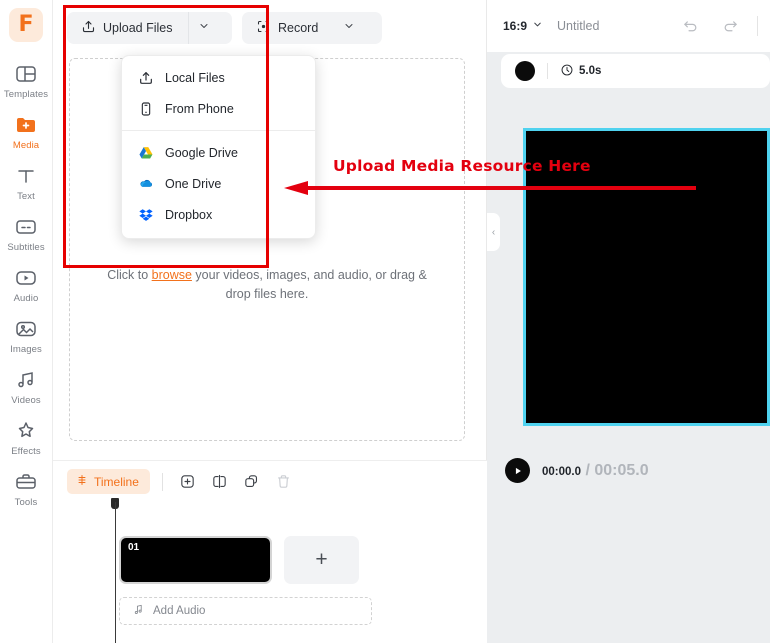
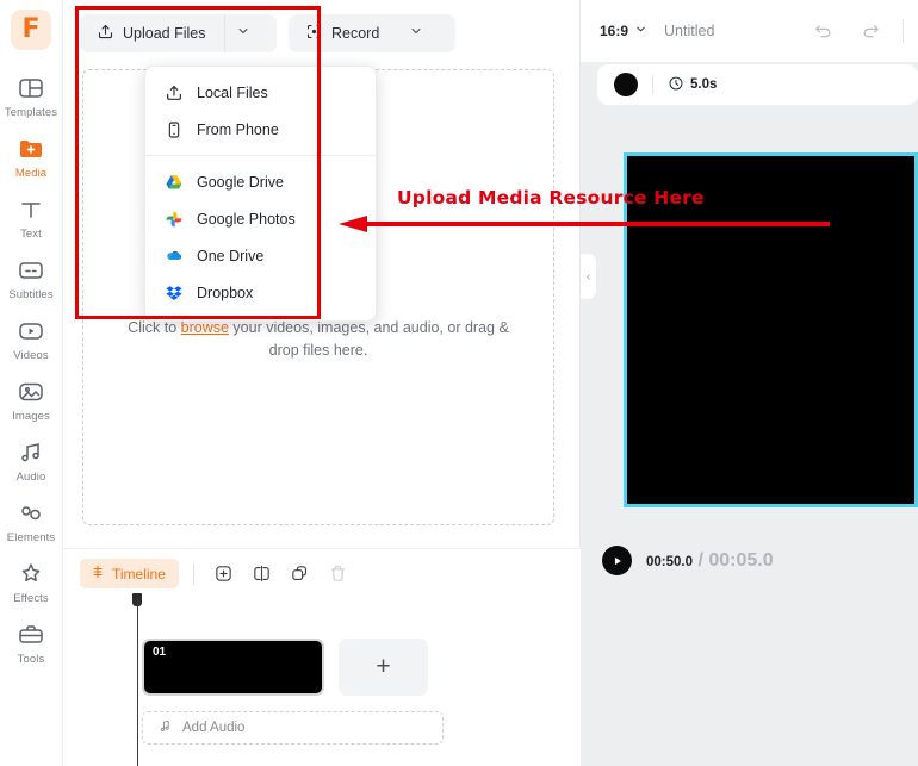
  F
  Templates
  Media
  Text
  Subtitles
- Audio
+ Videos
  Images
- Videos
+ Audio
+ Elements
  Effects
  Tools
  Upload Files
  Record
  Click to browse your videos, images, and audio, or drag & drop files here.
  Local Files
  From Phone
  Google Drive
+ Google Photos
  One Drive
  Dropbox
  Timeline
  01
  +
  Add Audio
  16:9
  Untitled
  5.0s
  ‹
- 00:00.0 / 00:05.0
+ 00:50.0 / 00:05.0
  Upload Media Resource Here
